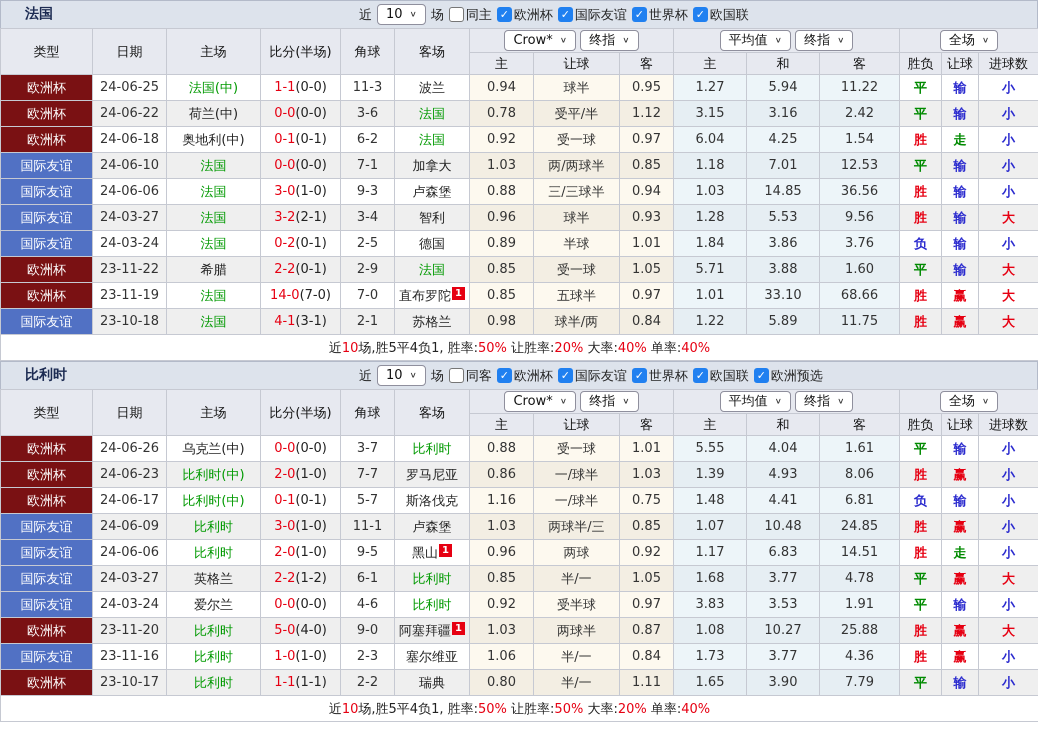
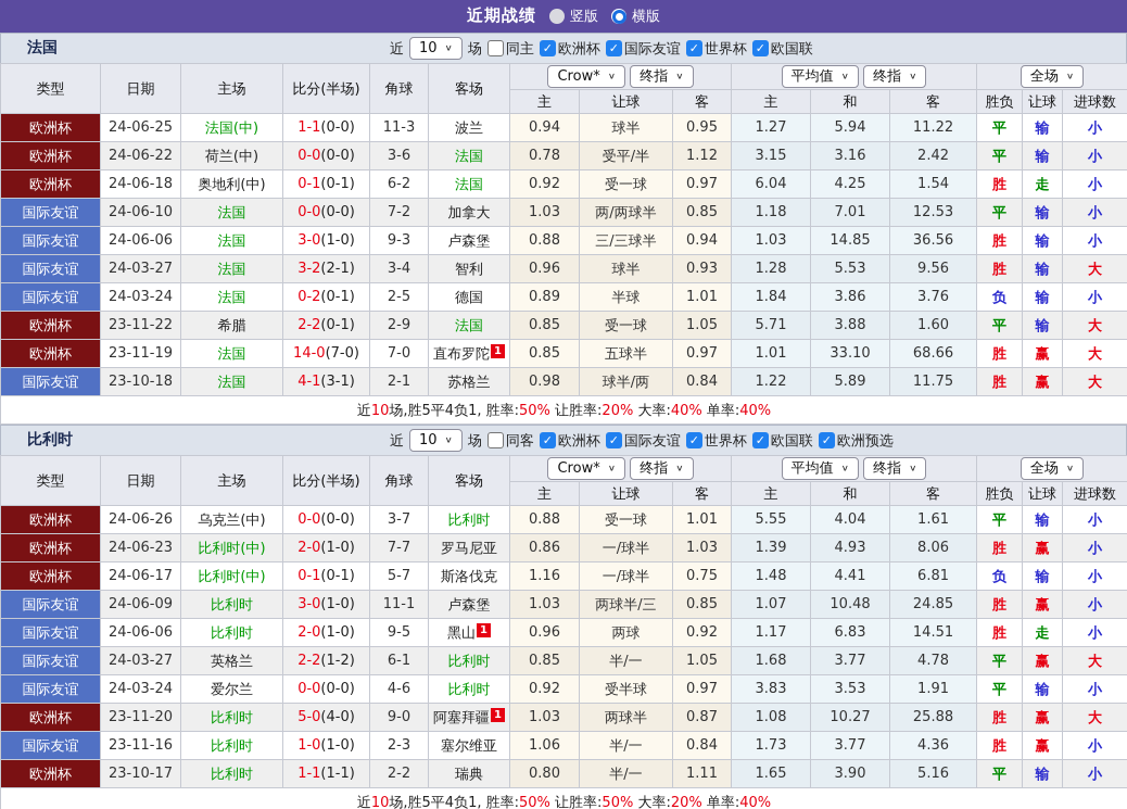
+ 近期战绩
+ 竖版
+ 横版
  法国
  近
  10
  ∨
  场
  同主
  欧洲杯
  国际友谊
  世界杯
  欧国联
  类型	日期	主场	比分(半场)	角球	客场	Crow* ∨ 终指 ∨	平均值 ∨ 终指 ∨	全场 ∨
  主	让球	客	主	和	客	胜负	让球	进球数
  欧洲杯	24-06-25	法国(中)	1-1(0-0)	11-3	波兰	0.94	球半	0.95	1.27	5.94	11.22	平	输	小
  欧洲杯	24-06-22	荷兰(中)	0-0(0-0)	3-6	法国	0.78	受平/半	1.12	3.15	3.16	2.42	平	输	小
  欧洲杯	24-06-18	奥地利(中)	0-1(0-1)	6-2	法国	0.92	受一球	0.97	6.04	4.25	1.54	胜	走	小
- 国际友谊	24-06-10	法国	0-0(0-0)	7-1	加拿大	1.03	两/两球半	0.85	1.18	7.01	12.53	平	输	小
+ 国际友谊	24-06-10	法国	0-0(0-0)	7-2	加拿大	1.03	两/两球半	0.85	1.18	7.01	12.53	平	输	小
  国际友谊	24-06-06	法国	3-0(1-0)	9-3	卢森堡	0.88	三/三球半	0.94	1.03	14.85	36.56	胜	输	小
  国际友谊	24-03-27	法国	3-2(2-1)	3-4	智利	0.96	球半	0.93	1.28	5.53	9.56	胜	输	大
  国际友谊	24-03-24	法国	0-2(0-1)	2-5	德国	0.89	半球	1.01	1.84	3.86	3.76	负	输	小
  欧洲杯	23-11-22	希腊	2-2(0-1)	2-9	法国	0.85	受一球	1.05	5.71	3.88	1.60	平	输	大
  欧洲杯	23-11-19	法国	14-0(7-0)	7-0	直布罗陀 1	0.85	五球半	0.97	1.01	33.10	68.66	胜	赢	大
  国际友谊	23-10-18	法国	4-1(3-1)	2-1	苏格兰	0.98	球半/两	0.84	1.22	5.89	11.75	胜	赢	大
  近10场,胜5平4负1, 胜率:50% 让胜率:20% 大率:40% 单率:40%
  比利时
  近
  10
  ∨
  场
  同客
  欧洲杯
  国际友谊
  世界杯
  欧国联
  欧洲预选
  类型	日期	主场	比分(半场)	角球	客场	Crow* ∨ 终指 ∨	平均值 ∨ 终指 ∨	全场 ∨
  主	让球	客	主	和	客	胜负	让球	进球数
  欧洲杯	24-06-26	乌克兰(中)	0-0(0-0)	3-7	比利时	0.88	受一球	1.01	5.55	4.04	1.61	平	输	小
  欧洲杯	24-06-23	比利时(中)	2-0(1-0)	7-7	罗马尼亚	0.86	一/球半	1.03	1.39	4.93	8.06	胜	赢	小
  欧洲杯	24-06-17	比利时(中)	0-1(0-1)	5-7	斯洛伐克	1.16	一/球半	0.75	1.48	4.41	6.81	负	输	小
  国际友谊	24-06-09	比利时	3-0(1-0)	11-1	卢森堡	1.03	两球半/三	0.85	1.07	10.48	24.85	胜	赢	小
  国际友谊	24-06-06	比利时	2-0(1-0)	9-5	黑山 1	0.96	两球	0.92	1.17	6.83	14.51	胜	走	小
  国际友谊	24-03-27	英格兰	2-2(1-2)	6-1	比利时	0.85	半/一	1.05	1.68	3.77	4.78	平	赢	大
  国际友谊	24-03-24	爱尔兰	0-0(0-0)	4-6	比利时	0.92	受半球	0.97	3.83	3.53	1.91	平	输	小
  欧洲杯	23-11-20	比利时	5-0(4-0)	9-0	阿塞拜疆 1	1.03	两球半	0.87	1.08	10.27	25.88	胜	赢	大
  国际友谊	23-11-16	比利时	1-0(1-0)	2-3	塞尔维亚	1.06	半/一	0.84	1.73	3.77	4.36	胜	赢	小
- 欧洲杯	23-10-17	比利时	1-1(1-1)	2-2	瑞典	0.80	半/一	1.11	1.65	3.90	7.79	平	输	小
+ 欧洲杯	23-10-17	比利时	1-1(1-1)	2-2	瑞典	0.80	半/一	1.11	1.65	3.90	5.16	平	输	小
  近10场,胜5平4负1, 胜率:50% 让胜率:50% 大率:20% 单率:40%
